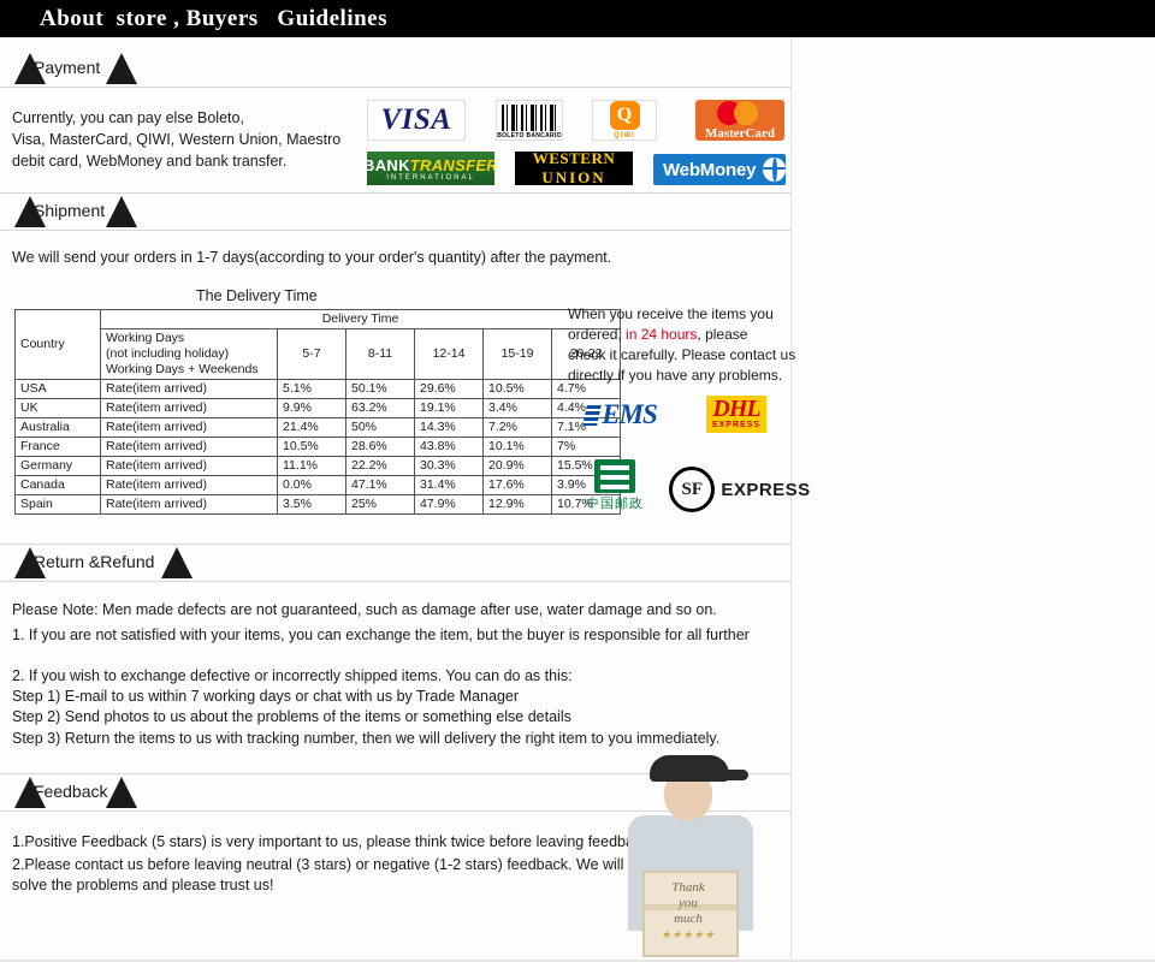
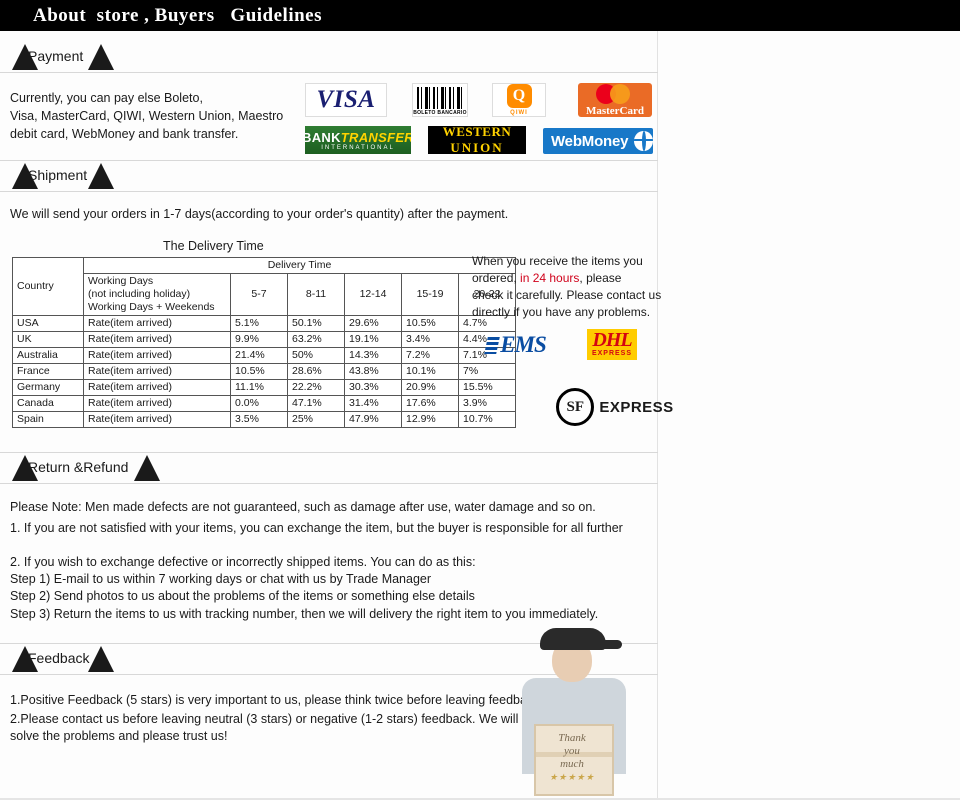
  About store , Buyers Guidelines
  Payment
  Currently, you can pay else Boleto,
  Visa, MasterCard, QIWI, Western Union, Maestro
  debit card, WebMoney and bank transfer.
  VISA
  Q
  MasterCard
  BANKTRANSFER
  WESTERN
  UNION
  WebMoney
  Shipment
  We will send your orders in 1-7 days(according to your order's quantity) after the payment.
  The Delivery Time
  Country	Delivery Time
  Working Days (not including holiday) Working Days + Weekends	5-7	8-11	12-14	15-19	20-22
  USA	Rate(item arrived)	5.1%	50.1%	29.6%	10.5%	4.7%
  UK	Rate(item arrived)	9.9%	63.2%	19.1%	3.4%	4.4%
  Australia	Rate(item arrived)	21.4%	50%	14.3%	7.2%	7.1%
  France	Rate(item arrived)	10.5%	28.6%	43.8%	10.1%	7%
  Germany	Rate(item arrived)	11.1%	22.2%	30.3%	20.9%	15.5%
  Canada	Rate(item arrived)	0.0%	47.1%	31.4%	17.6%	3.9%
  Spain	Rate(item arrived)	3.5%	25%	47.9%	12.9%	10.7%
  When you receive the items you
  ordered, in 24 hours, please
  check it carefully. Please contact us
  directly if you have any problems.
  EMS
  DHL
- 中国邮政
  SF
  EXPRESS
  Return &Refund
  Please Note: Men made defects are not guaranteed, such as damage after use, water damage and so on.
  1. If you are not satisfied with your items, you can exchange the item, but the buyer is responsible for all further
  2. If you wish to exchange defective or incorrectly shipped items. You can do as this:
  Step 1) E-mail to us within 7 working days or chat with us by Trade Manager
  Step 2) Send photos to us about the problems of the items or something else details
  Step 3) Return the items to us with tracking number, then we will delivery the right item to you immediately.
  Feedback
  1.Positive Feedback (5 stars) is very important to us, please think twice before leaving feedb
  2.Please contact us before leaving neutral (3 stars) or negative (1-2 stars) feedback. We will
  solve the problems and please trust us!
  Thank
  you
  much
  ★★★★★
